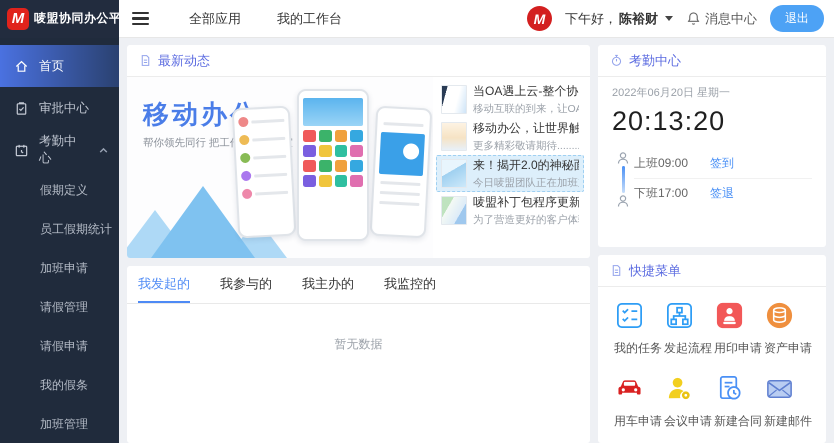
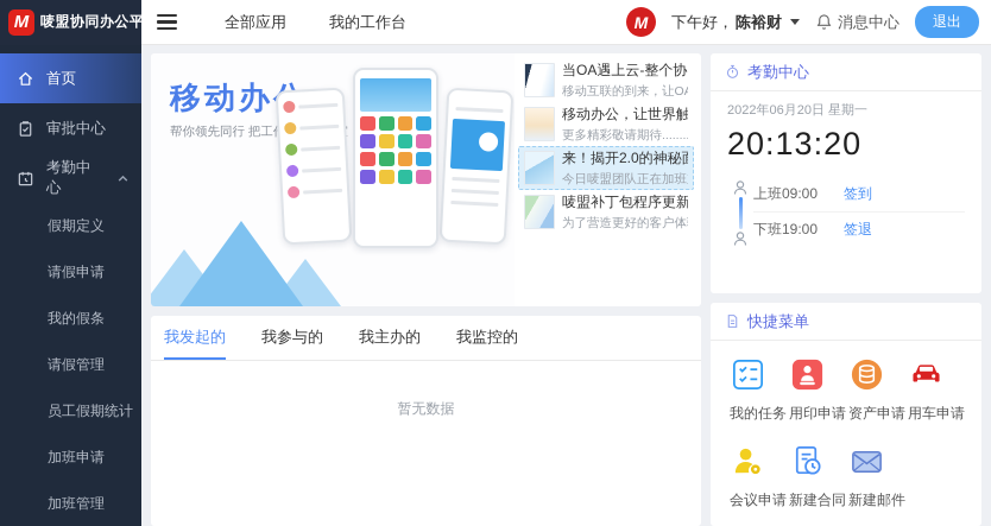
  M
  唛盟协同办公平台
  全部应用
  我的工作台
  M
  下午好，
  陈裕财
  消息中心
  退出
  首页
  审批中心
  考勤中心
  假期定义
- 员工假期统计
+ 请假申请
- 加班申请
+ 我的假条
  请假管理
- 请假申请
+ 员工假期统计
- 我的假条
+ 加班申请
  加班管理
- 最新动态
  移动办
  当OA遇上云-整个协
  移动互联的到来，让O
  移动办公，让世界触
  更多精彩敬请期待........
  来！揭开2.0的神秘
  今日唛盟团队正在加班
  唛盟补丁包程序更新
  为了营造更好的客户体
  我发起的
  我参与的
  我主办的
  我监控的
  暂无数据
  考勤中心
  2022年06月20日 星期一
  20:13:20
  上班09:00
  签到
- 下班17:00
+ 下班19:00
  签退
  快捷菜单
  我的任务
- 发起流程
  用印申请
  资产申请
  用车申请
  会议申请
  新建合同
  新建邮件
